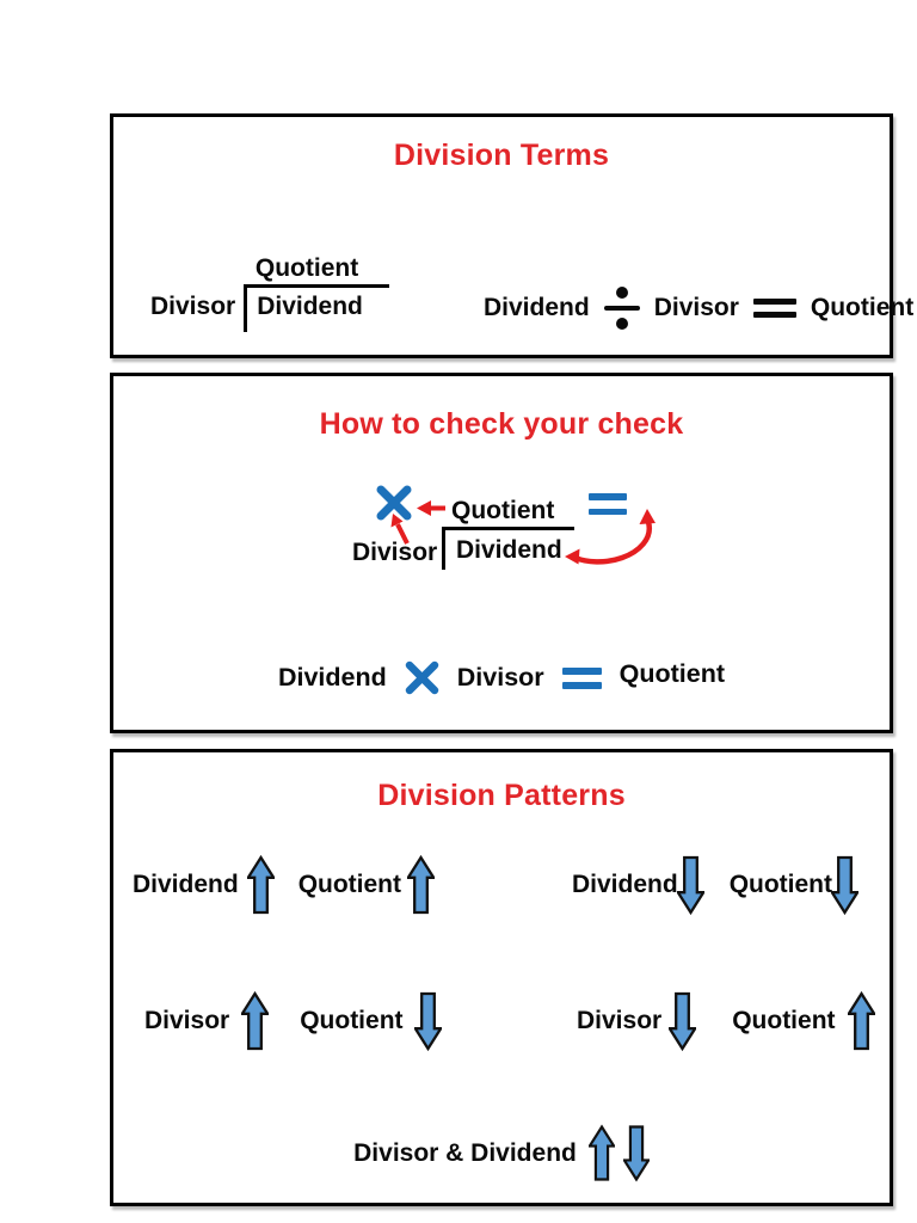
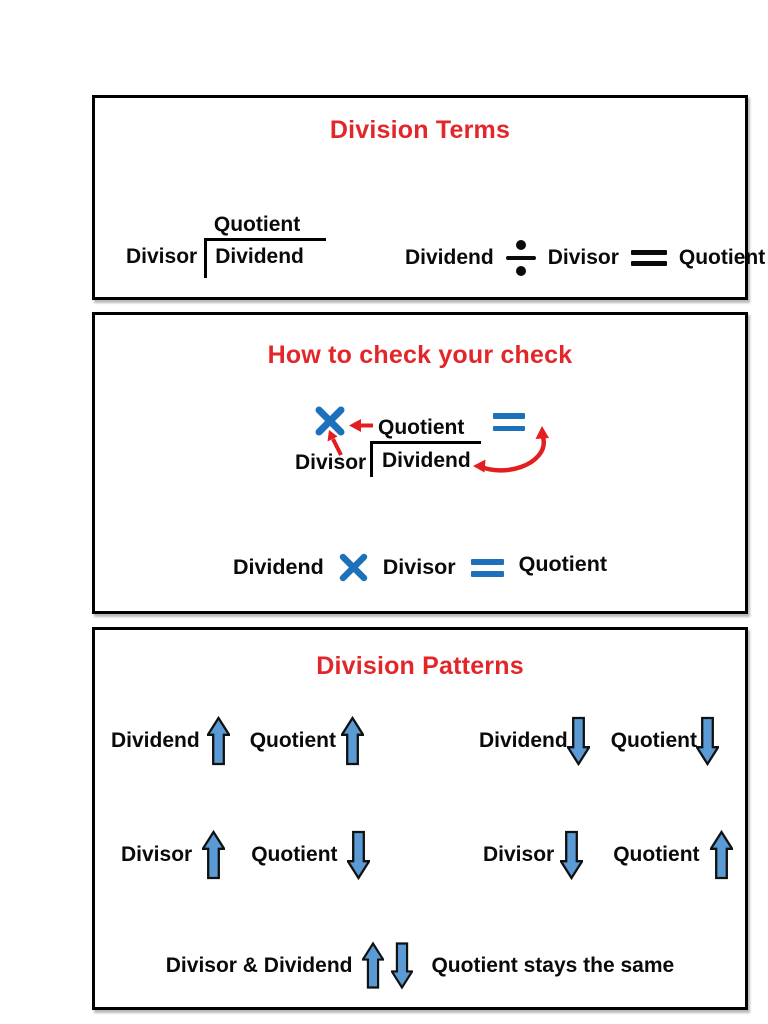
  Division Terms
  Quotient
  Divisor
  Dividend
  Dividend
  Divisor
  Quotient
  How to check your check
  Quotient
  Dividend
  Divisor
  Dividend
  Divisor
  Quotient
  Division Patterns
  Dividend
  Quotient
  Dividend
  Quotient
  Divisor
  Quotient
  Divisor
  Quotient
  Divisor & Dividend
+ Quotient stays the same
